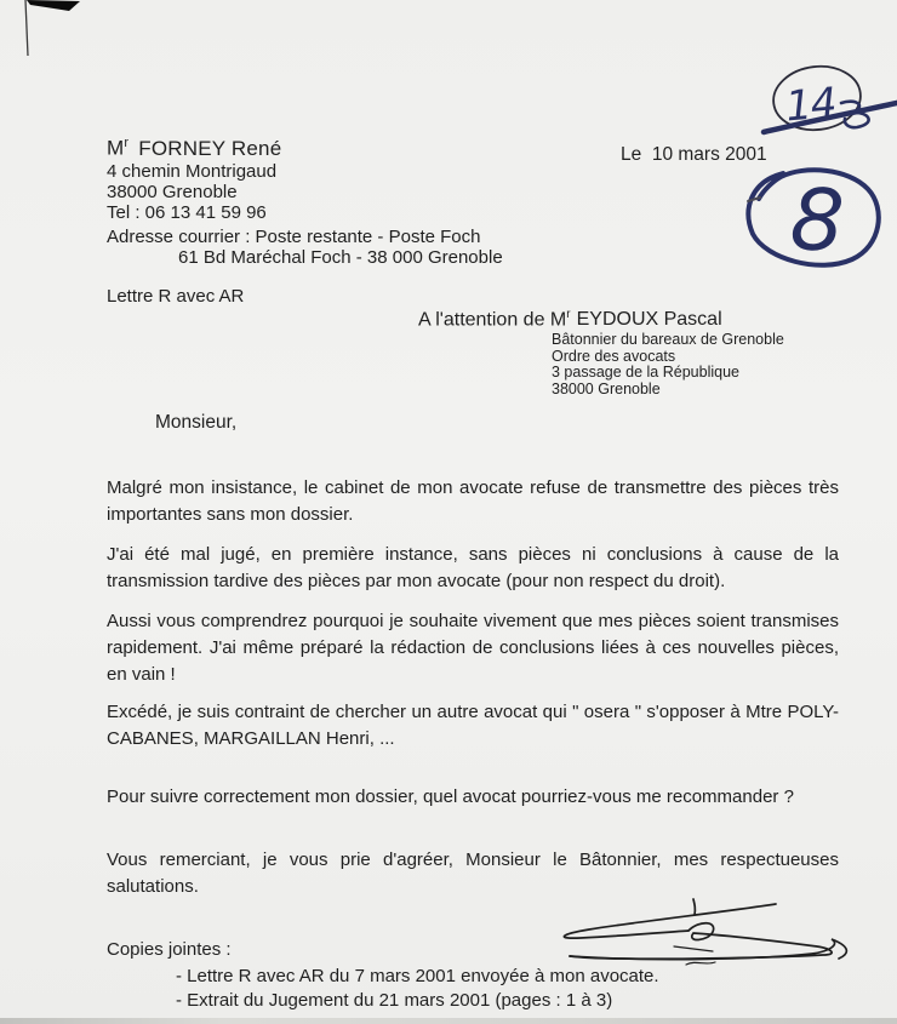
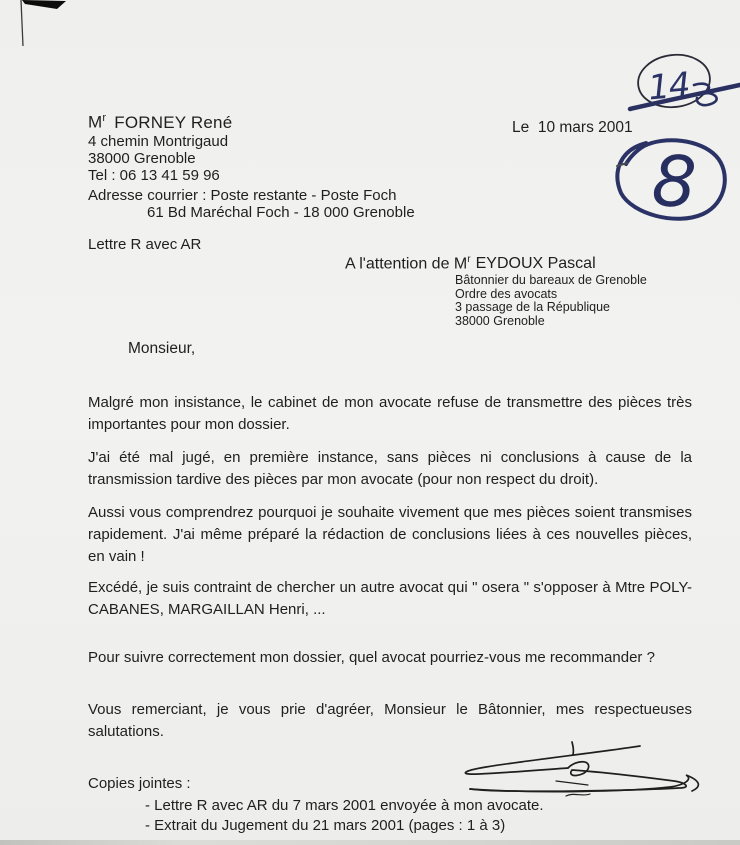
  Mr FORNEY René
  4 chemin Montrigaud
  38000 Grenoble
  Tel : 06 13 41 59 96
  Le 10 mars 2001
  Adresse courrier : Poste restante - Poste Foch
- 61 Bd Maréchal Foch - 38 000 Grenoble
+ 61 Bd Maréchal Foch - 18 000 Grenoble
  Lettre R avec AR
  A l'attention de Mr EYDOUX Pascal
  Bâtonnier du bareaux de Grenoble
  Ordre des avocats
  3 passage de la République
  38000 Grenoble
  Monsieur,
- Malgré mon insistance, le cabinet de mon avocate refuse de transmettre des pièces très importantes sans mon dossier.
+ Malgré mon insistance, le cabinet de mon avocate refuse de transmettre des pièces très importantes pour mon dossier.
  J'ai été mal jugé, en première instance, sans pièces ni conclusions à cause de la transmission tardive des pièces par mon avocate (pour non respect du droit).
  Aussi vous comprendrez pourquoi je souhaite vivement que mes pièces soient transmises rapidement. J'ai même préparé la rédaction de conclusions liées à ces nouvelles pièces, en vain !
  Excédé, je suis contraint de chercher un autre avocat qui " osera " s'opposer à Mtre POLY-CABANES, MARGAILLAN Henri, ...
  Pour suivre correctement mon dossier, quel avocat pourriez-vous me recommander ?
  Vous remerciant, je vous prie d'agréer, Monsieur le Bâtonnier, mes respectueuses salutations.
  Copies jointes :
  - Lettre R avec AR du 7 mars 2001 envoyée à mon avocate.
  - Extrait du Jugement du 21 mars 2001 (pages : 1 à 3)
